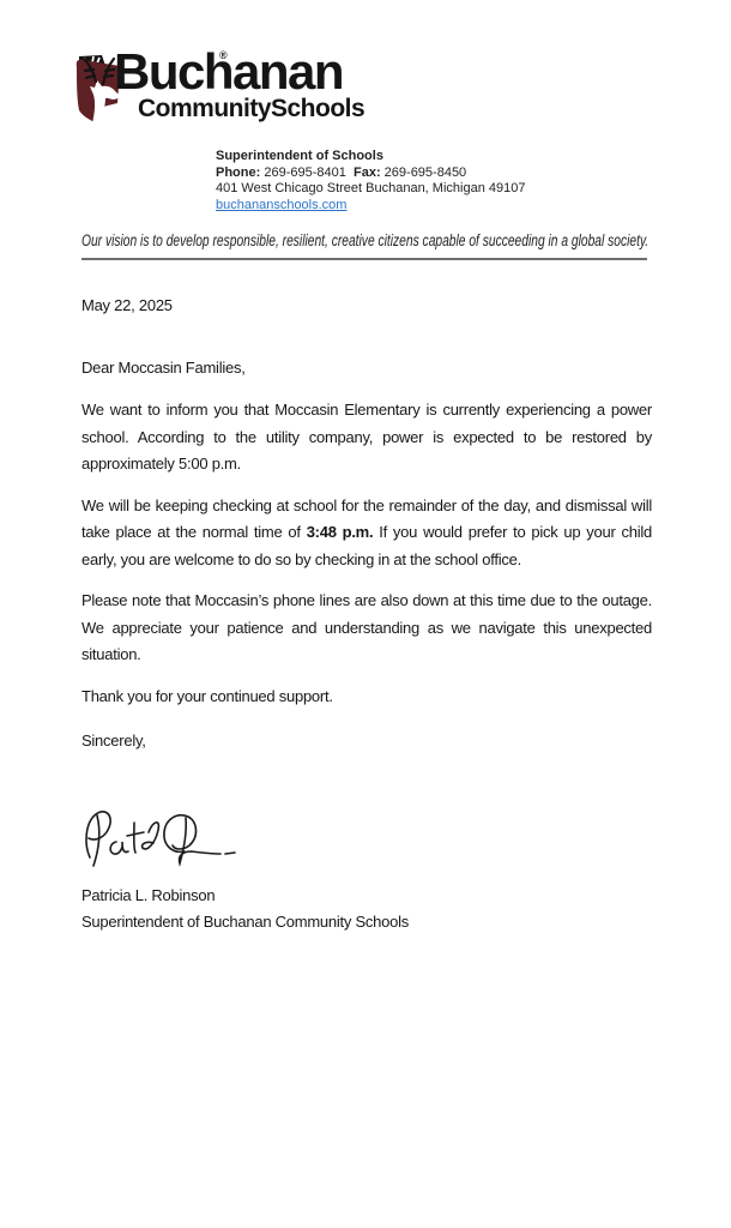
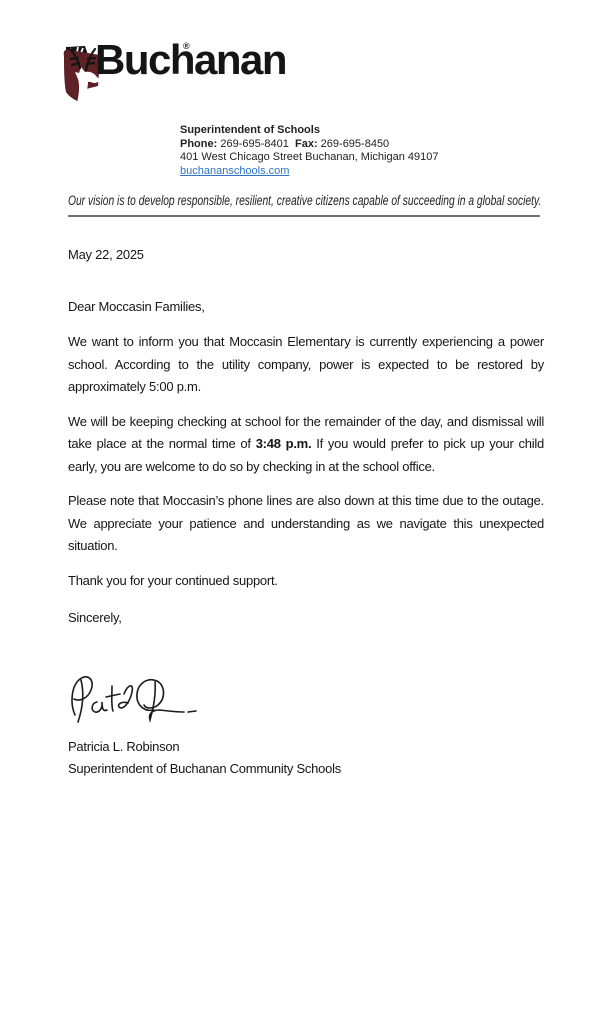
  Buchanan
  ®
- CommunitySchools
  Superintendent of Schools
  Phone: 269-695-8401 Fax: 269-695-8450
  401 West Chicago Street Buchanan, Michigan 49107
  buchananschools.com
  Our vision is to develop responsible, resilient, creative citizens capable of succeeding in a global society.
  May 22, 2025
  Dear Moccasin Families,
  We want to inform you that Moccasin Elementary is currently experiencing a power school. According to the utility company, power is expected to be restored by approximately 5:00 p.m.
  We will be keeping checking at school for the remainder of the day, and dismissal will take place at the normal time of 3:48 p.m. If you would prefer to pick up your child early, you are welcome to do so by checking in at the school office.
  Please note that Moccasin’s phone lines are also down at this time due to the outage. We appreciate your patience and understanding as we navigate this unexpected situation.
  Thank you for your continued support.
  Sincerely,
  Patricia L. Robinson
  Superintendent of Buchanan Community Schools
